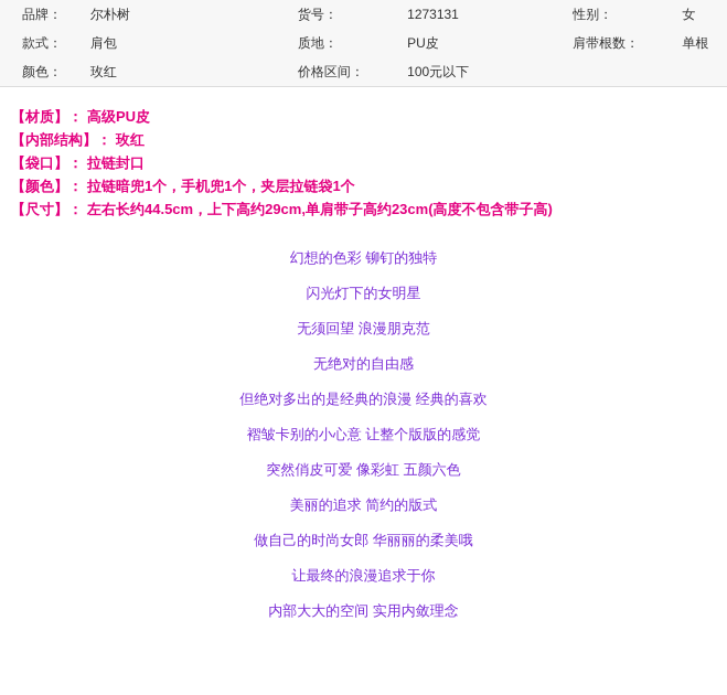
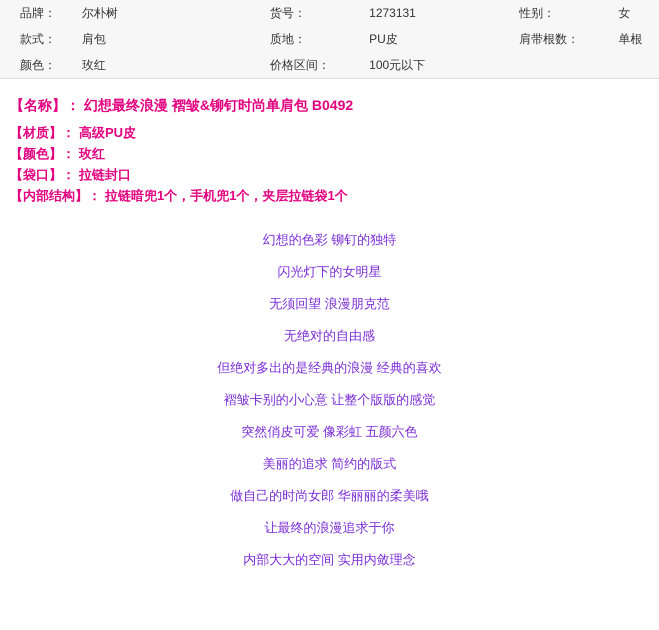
  	品牌：	尔朴树	货号：	1273131	性别：	女
  	款式：	肩包	质地：	PU皮	肩带根数：	单根
  	颜色：	玫红	价格区间：	100元以下
+ 【名称】： 幻想最终浪漫 褶皱&铆钉时尚单肩包 B0492
  【材质】： 高级PU皮
- 【内部结构】： 玫红
+ 【颜色】： 玫红
  【袋口】： 拉链封口
- 【颜色】： 拉链暗兜1个，手机兜1个，夹层拉链袋1个
+ 【内部结构】： 拉链暗兜1个，手机兜1个，夹层拉链袋1个
- 【尺寸】： 左右长约44.5cm，上下高约29cm,单肩带子高约23cm(高度不包含带子高)
  幻想的色彩 铆钉的独特
  闪光灯下的女明星
  无须回望 浪漫朋克范
  无绝对的自由感
  但绝对多出的是经典的浪漫 经典的喜欢
  褶皱卡别的小心意 让整个版版的感觉
  突然俏皮可爱 像彩虹 五颜六色
  美丽的追求 简约的版式
  做自己的时尚女郎 华丽丽的柔美哦
  让最终的浪漫追求于你
  内部大大的空间 实用内敛理念
